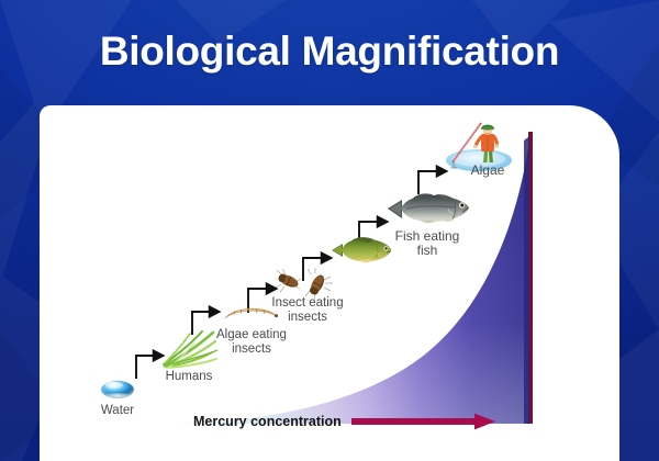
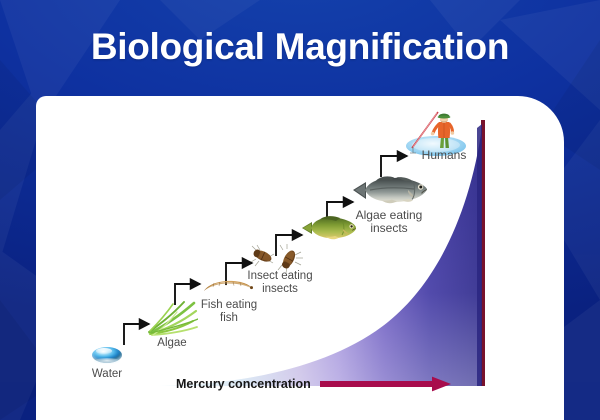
  Biological Magnification
  Water
- Humans
+ Algae
- Algae eating insects
+ Fish eating fish
  Insect eating insects
- Fish eating fish
+ Algae eating insects
- Algae
+ Humans
  Mercury concentration
